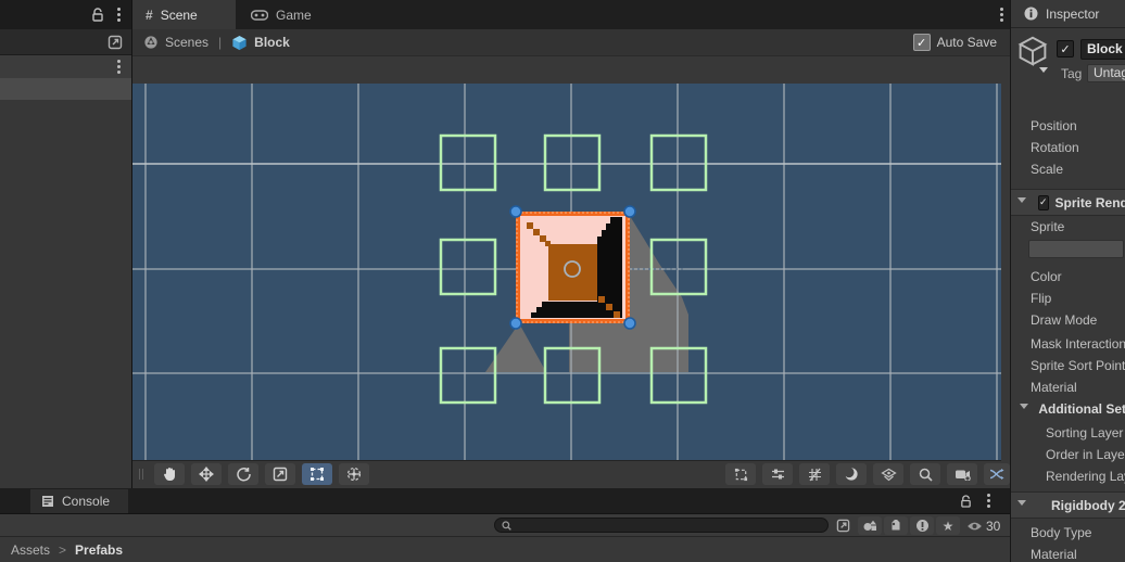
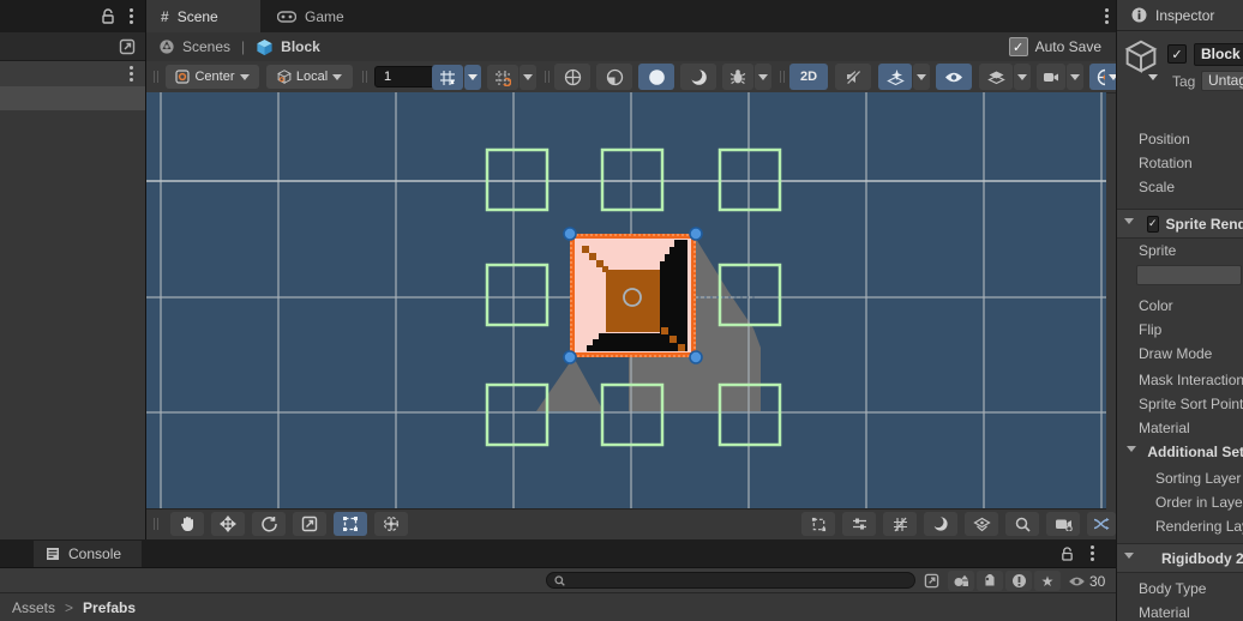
  #
  Scene
  Game
  Scenes
  |
  Block
  ✓
  Auto Save
+ Center
+ Local
+ 1
+ 2D
  Console
  ★
  30
  Assets
  >
  Prefabs
  Inspector
  ✓
  Block
  Tag
  Position
  Rotation
  Scale
  ✓
  Sprite Rend
  Sprite
  Color
  Flip
  Draw Mode
  Mask Interaction
  Sprite Sort Point
  Material
  Additional Set
  Sorting Layer
  Order in Laye
  Rendering La
  Rigidbody 2
  Body Type
  Material
